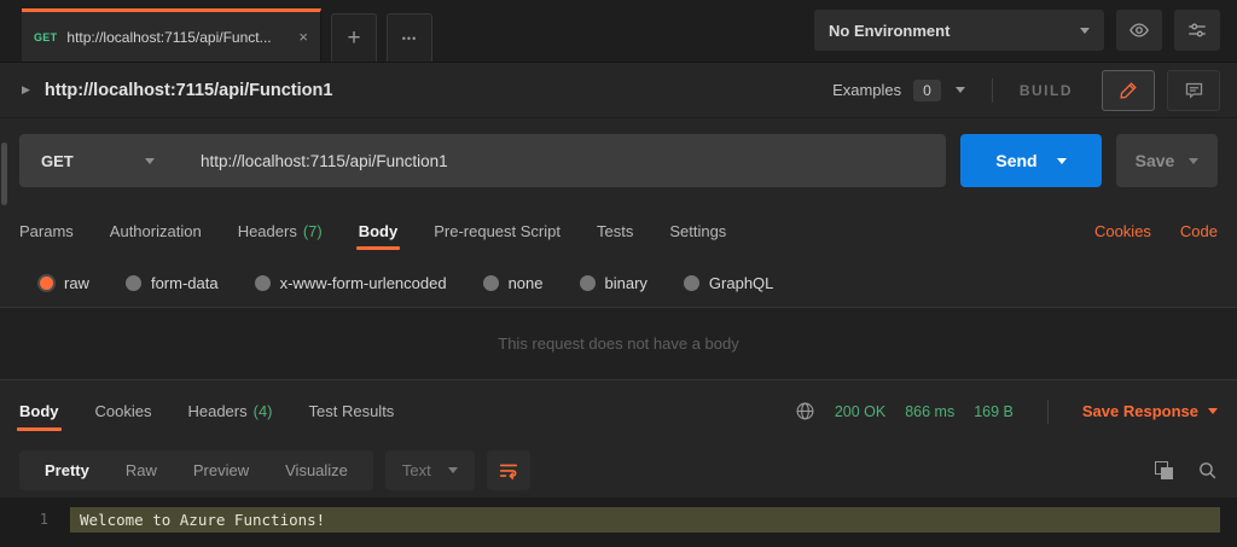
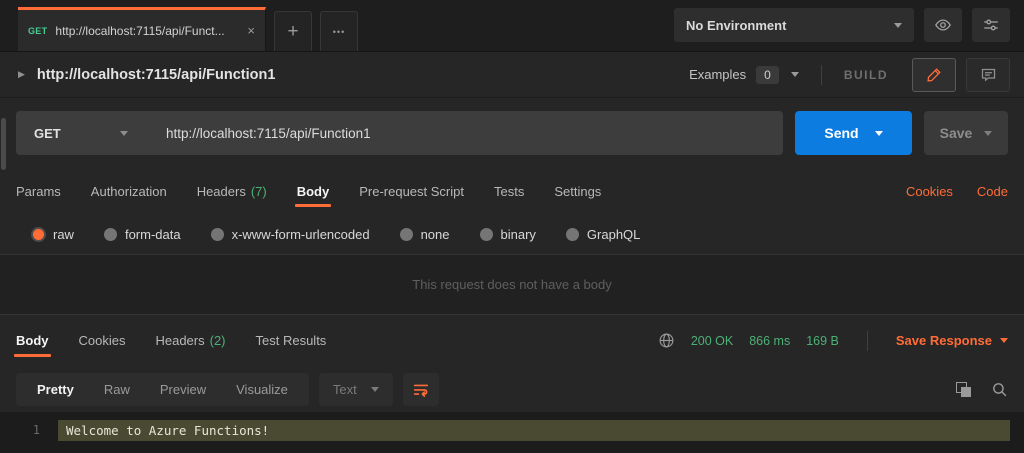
  GET
  http://localhost:7115/api/Funct...
  ×
  +
  •••
  No Environment
  ▶
  http://localhost:7115/api/Function1
  Examples
  0
  BUILD
  GET
  http://localhost:7115/api/Function1
  Send
  Save
  Params
  Authorization
  Headers
  (7)
  Body
  Pre-request Script
  Tests
  Settings
  Cookies
  Code
  raw
  form-data
  x-www-form-urlencoded
  none
  binary
  GraphQL
  This request does not have a body
  Body
  Cookies
  Headers
- (4)
+ (2)
  Test Results
  200 OK
  866 ms
  169 B
  Save Response
  Pretty
  Raw
  Preview
  Visualize
  Text
  1
  Welcome to Azure Functions!
